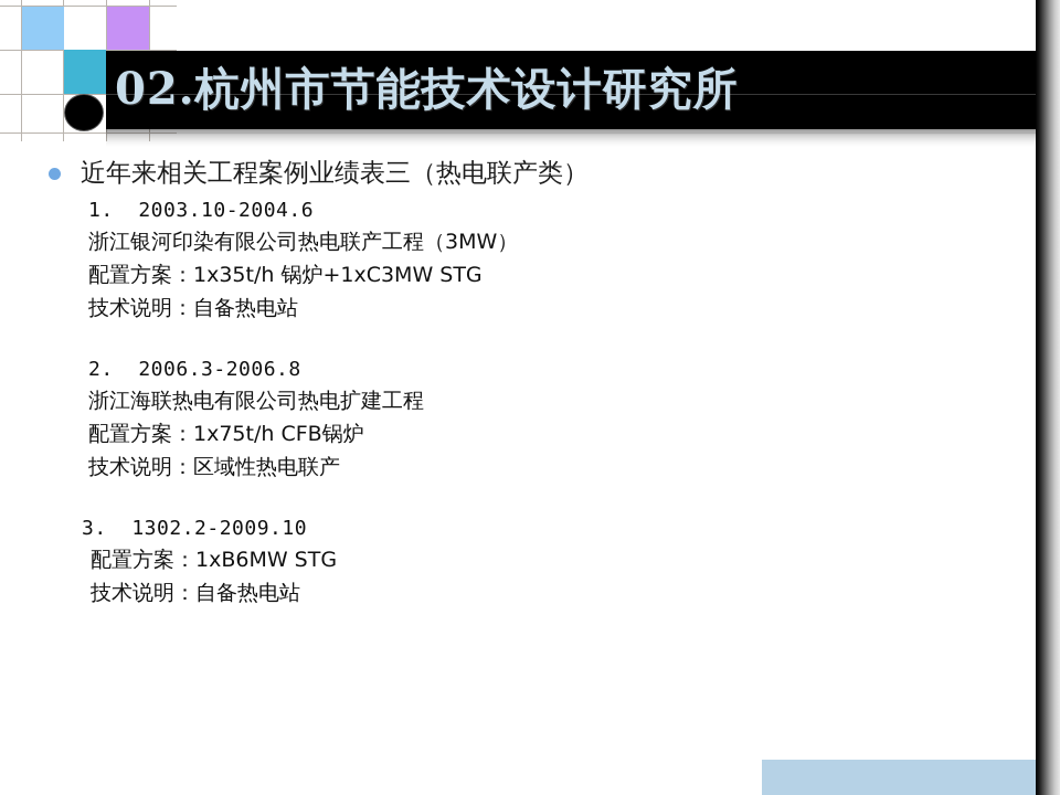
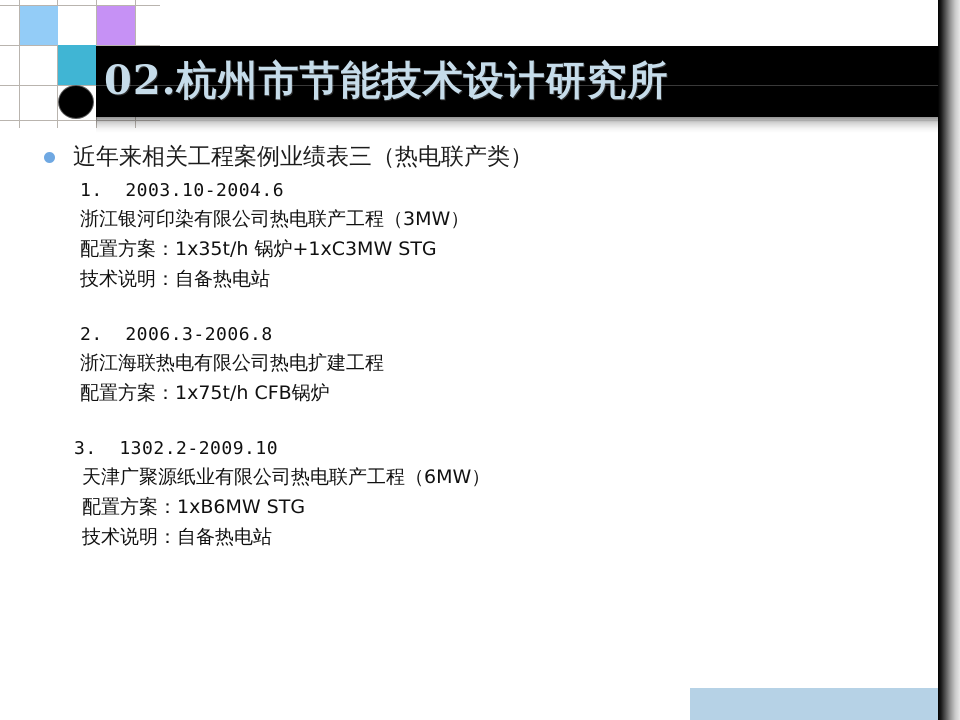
  02.杭州市节能技术设计研究所
  近年来相关工程案例业绩表三（热电联产类）
  1. 2003.10-2004.6
  浙江银河印染有限公司热电联产工程（3MW）
  配置方案：1x35t/h 锅炉+1xC3MW STG
  技术说明：自备热电站
  2. 2006.3-2006.8
  浙江海联热电有限公司热电扩建工程
  配置方案：1x75t/h CFB锅炉
- 技术说明：区域性热电联产
  3. 1302.2-2009.10
+ 天津广聚源纸业有限公司热电联产工程（6MW）
  配置方案：1xB6MW STG
  技术说明：自备热电站
